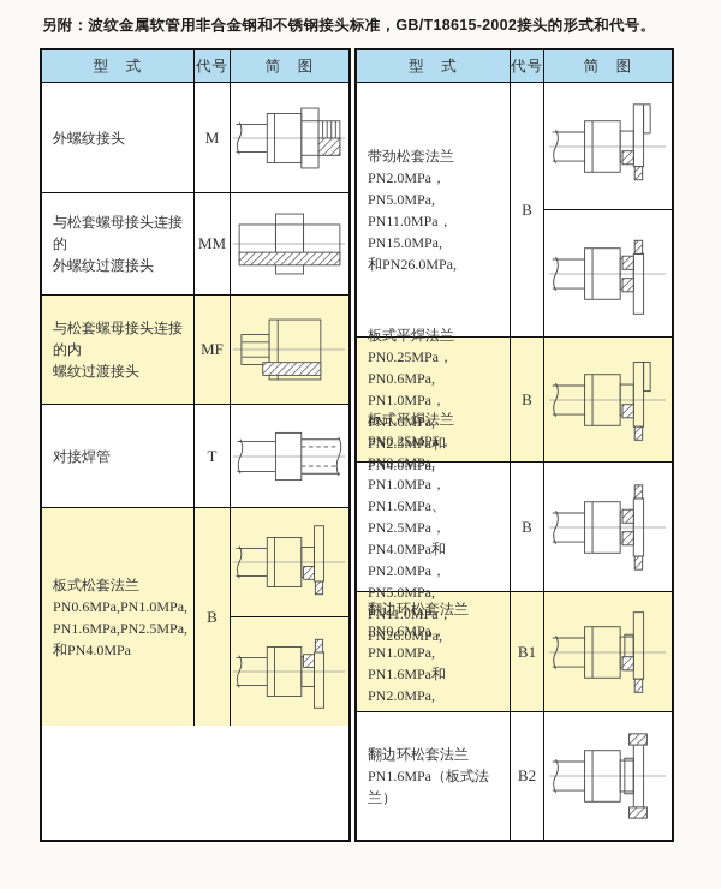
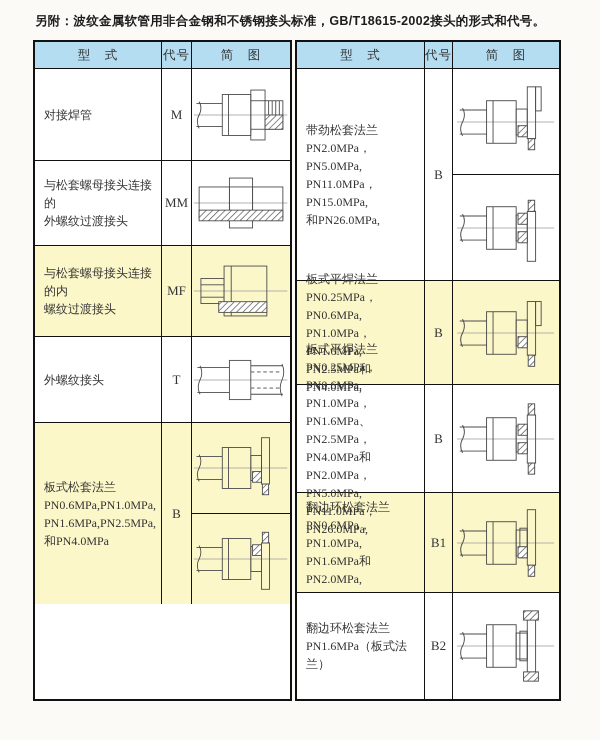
  另附：波纹金属软管用非合金钢和不锈钢接头标准，GB/T18615-2002接头的形式和代号。
  型 式
  代号
  简 图
- 外螺纹接头
+ 对接焊管
  M
  与松套螺母接头连接的
  外螺纹过渡接头
  MM
  与松套螺母接头连接的内
  螺纹过渡接头
  MF
- 对接焊管
+ 外螺纹接头
  T
  板式松套法兰
  PN0.6MPa,PN1.0MPa,
  PN1.6MPa,PN2.5MPa,
  和PN4.0MPa
  B
  型 式
  代号
  简 图
  带劲松套法兰
  PN2.0MPa，PN5.0MPa,
  PN11.0MPa，PN15.0MPa,
  和PN26.0MPa,
  B
  板式平焊法兰
  PN0.25MPa，PN0.6MPa,
  PN1.0MPa，PN1.6MPa,
  B
  板式平焊法兰
  PN0.25MPa，PN0.6MPa,
  PN1.0MPa，PN1.6MPa、
  PN2.5MPa，PN4.0MPa和
  B
  翻边环松套法兰
  PN0.6MPa，PN1.0MPa,
  PN1.6MPa和PN2.0MPa,
  B1
  翻边环松套法兰
  PN1.6MPa（板式法兰）
  B2
